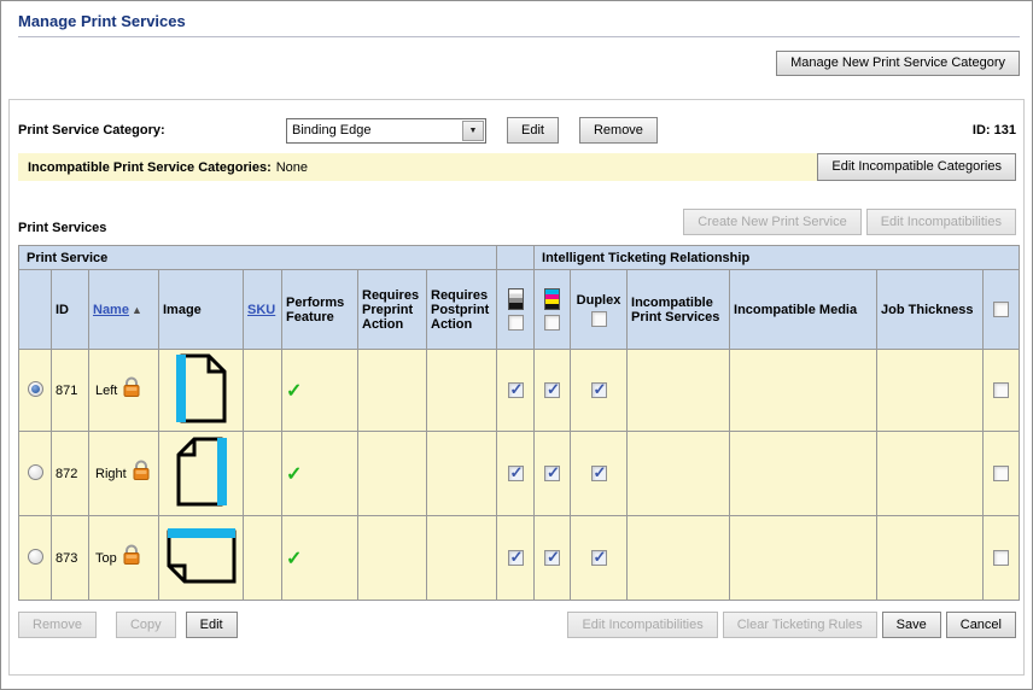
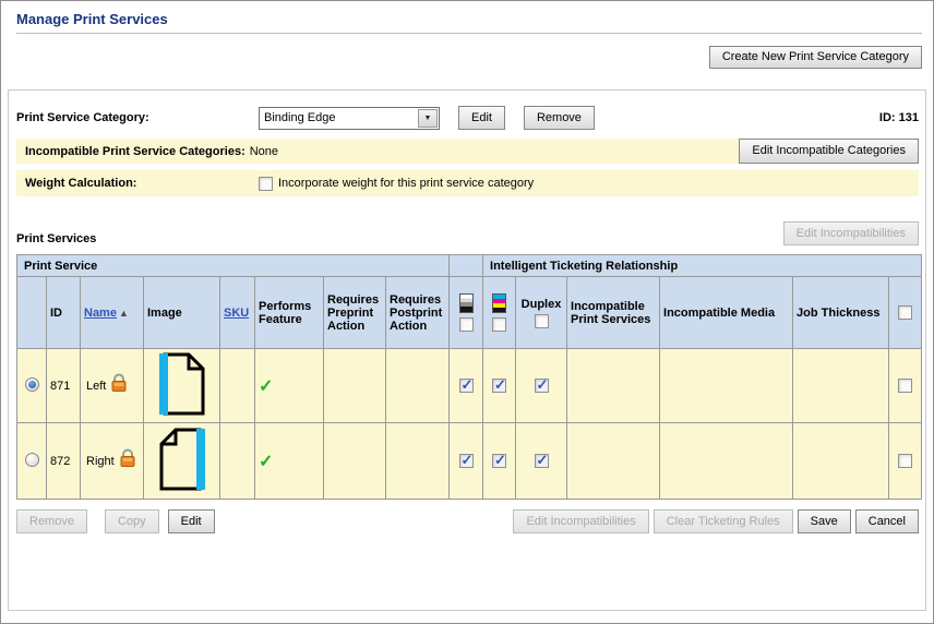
  Manage Print Services
- Manage New Print Service Category
+ Create New Print Service Category
  Print Service Category:
  Binding Edge
  Edit
  Remove
  ID: 131
  Incompatible Print Service Categories:
  None
  Edit Incompatible Categories
+ Weight Calculation:
+ Incorporate weight for this print service category
  Print Services
- Create New Print Service
  Edit Incompatibilities
  Print Service		Intelligent Ticketing Relationship
  	ID	Name ▲	Image	SKU	Performs Feature	Requires Preprint Action	Requires Postprint Action			Duplex	Incompatible Print Services	Incompatible Media	Job Thickness
  	871	Left
  	872	Right
- 	873	Top
  Remove
  Copy
  Edit
  Edit Incompatibilities
  Clear Ticketing Rules
  Save
  Cancel
